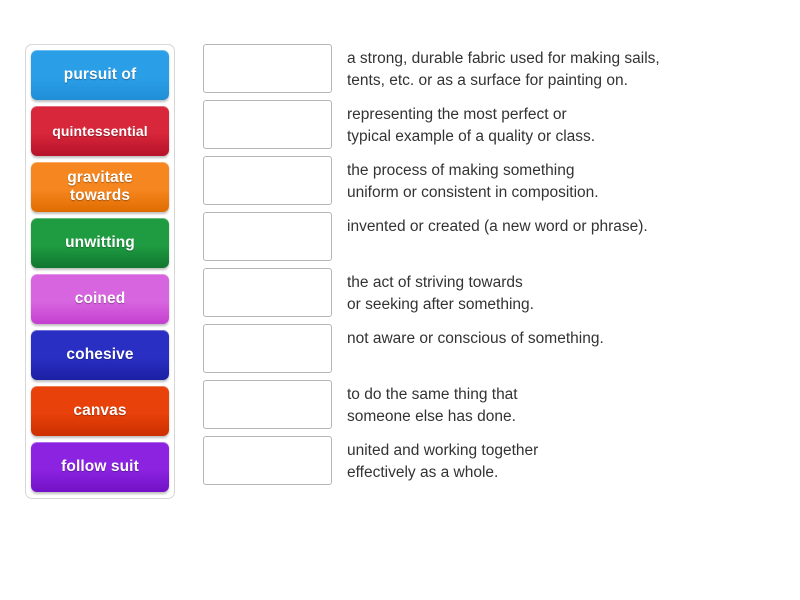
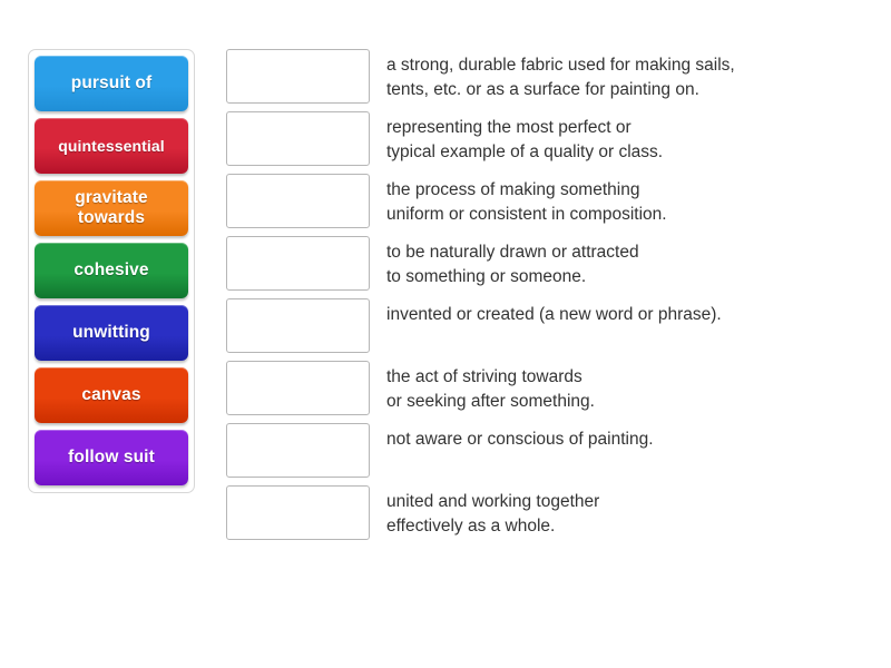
  pursuit of
  quintessential
  gravitate
  towards
- unwitting
+ cohesive
- coined
- cohesive
+ unwitting
  canvas
  follow suit
  a strong, durable fabric used for making sails,
  tents, etc. or as a surface for painting on.
  representing the most perfect or
  typical example of a quality or class.
  the process of making something
  uniform or consistent in composition.
+ to be naturally drawn or attracted
+ to something or someone.
  invented or created (a new word or phrase).
  the act of striving towards
  or seeking after something.
- not aware or conscious of something.
+ not aware or conscious of painting.
- to do the same thing that
- someone else has done.
  united and working together
  effectively as a whole.
